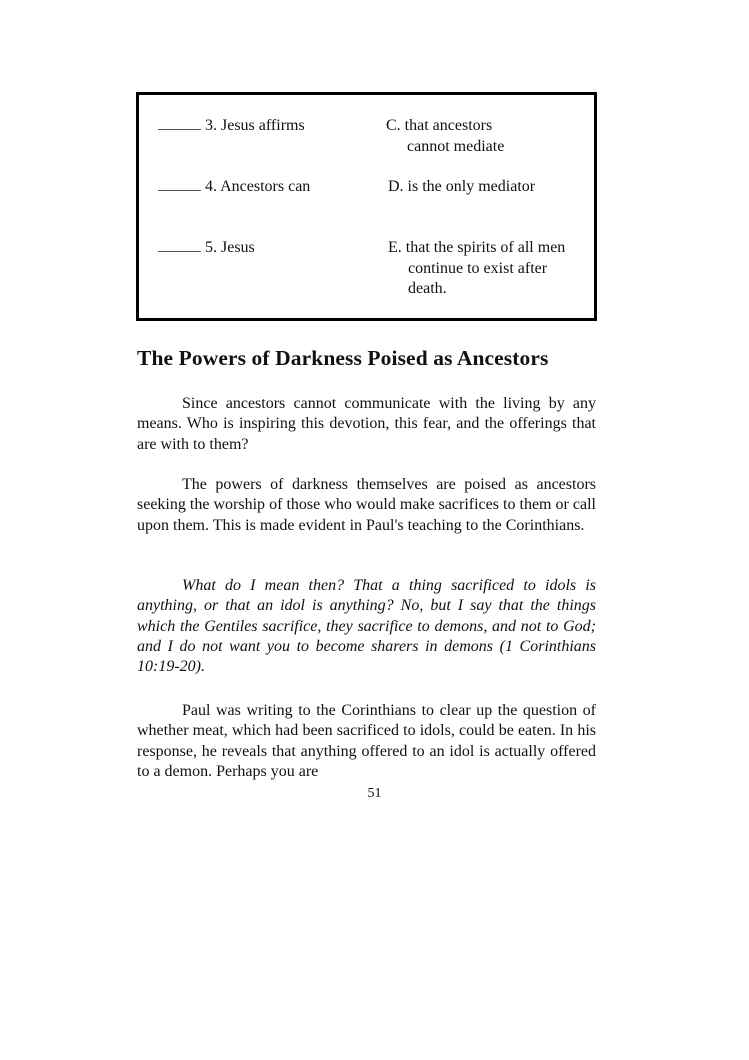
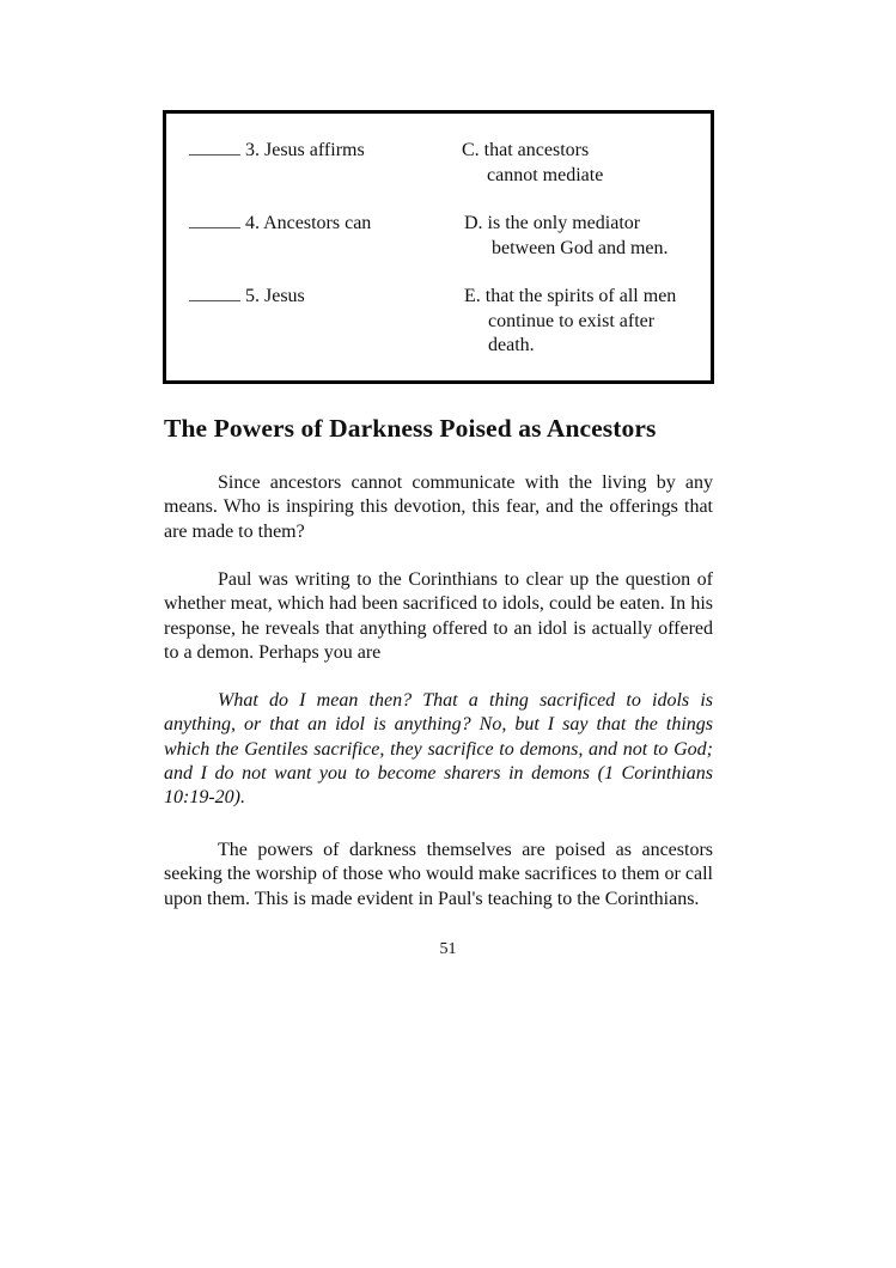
  3. Jesus affirms
  4. Ancestors can
  5. Jesus
  C. that ancestors
  cannot mediate
  D. is the only mediator
+ between God and men.
  E. that the spirits of all men
  continue to exist after
  death.
  The Powers of Darkness Poised as Ancestors
- Since ancestors cannot communicate with the living by any means. Who is inspiring this devotion, this fear, and the offerings that are with to them?
+ Since ancestors cannot communicate with the living by any means. Who is inspiring this devotion, this fear, and the offerings that are made to them?
- The powers of darkness themselves are poised as ancestors seeking the worship of those who would make sacrifices to them or call upon them. This is made evident in Paul's teaching to the Corinthians.
+ Paul was writing to the Corinthians to clear up the question of whether meat, which had been sacrificed to idols, could be eaten. In his response, he reveals that anything offered to an idol is actually offered to a demon. Perhaps you are
  What do I mean then? That a thing sacrificed to idols is anything, or that an idol is anything? No, but I say that the things which the Gentiles sacrifice, they sacrifice to demons, and not to God; and I do not want you to become sharers in demons (1 Corinthians 10:19-20).
- Paul was writing to the Corinthians to clear up the question of whether meat, which had been sacrificed to idols, could be eaten. In his response, he reveals that anything offered to an idol is actually offered to a demon. Perhaps you are
+ The powers of darkness themselves are poised as ancestors seeking the worship of those who would make sacrifices to them or call upon them. This is made evident in Paul's teaching to the Corinthians.
  51
